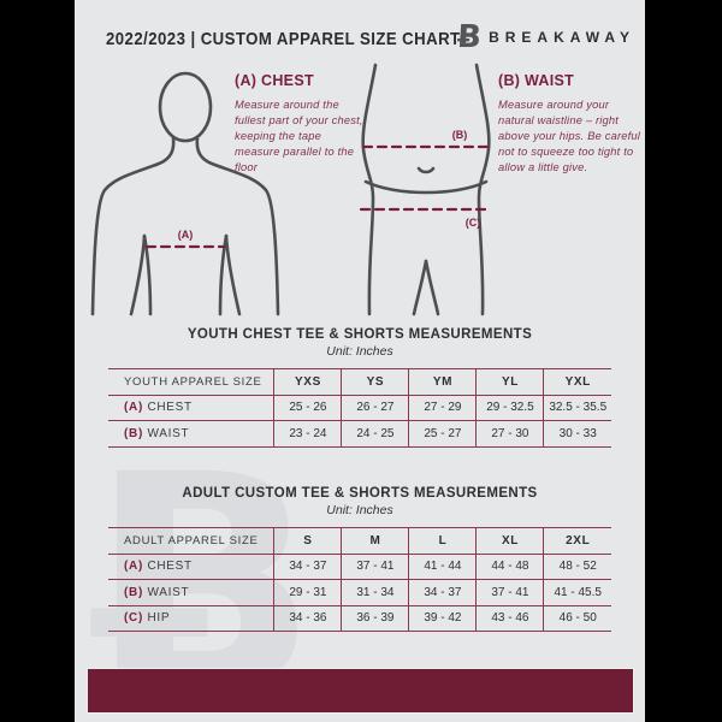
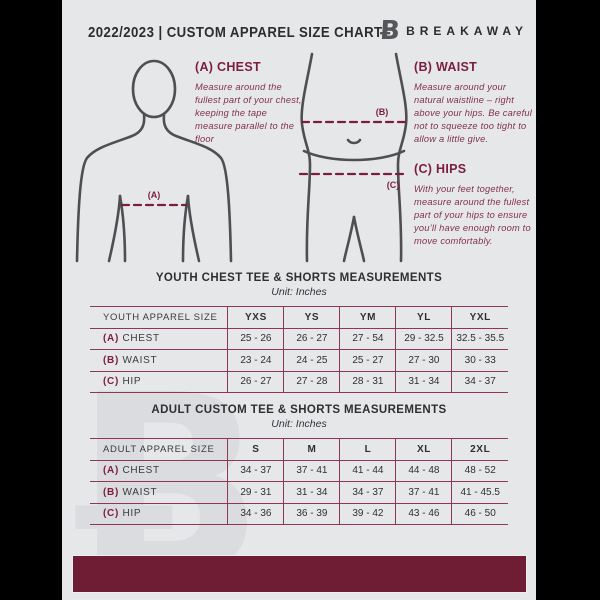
  2022/2023 | CUSTOM APPAREL SIZE CHART
  BREAKAWAY
  (A)
  (B)
  (C)
  (A) CHEST
  Measure around the fullest part of your chest, keeping the tape measure parallel to the floor
  (B) WAIST
  Measure around your natural waistline – right above your hips. Be careful not to squeeze too tight to allow a little give.
+ (C) HIPS
+ With your feet together, measure around the fullest part of your hips to ensure you’ll have enough room to move comfortably.
  Ƀ
  YOUTH CHEST TEE & SHORTS MEASUREMENTS
  Unit: Inches
  YOUTH APPAREL SIZE	YXS	YS	YM	YL	YXL
- (A) CHEST	25 - 26	26 - 27	27 - 29	29 - 32.5	32.5 - 35.5
+ (A) CHEST	25 - 26	26 - 27	27 - 54	29 - 32.5	32.5 - 35.5
  (B) WAIST	23 - 24	24 - 25	25 - 27	27 - 30	30 - 33
+ (C) HIP	26 - 27	27 - 28	28 - 31	31 - 34	34 - 37
  ADULT CUSTOM TEE & SHORTS MEASUREMENTS
  Unit: Inches
  ADULT APPAREL SIZE	S	M	L	XL	2XL
  (A) CHEST	34 - 37	37 - 41	41 - 44	44 - 48	48 - 52
  (B) WAIST	29 - 31	31 - 34	34 - 37	37 - 41	41 - 45.5
  (C) HIP	34 - 36	36 - 39	39 - 42	43 - 46	46 - 50
